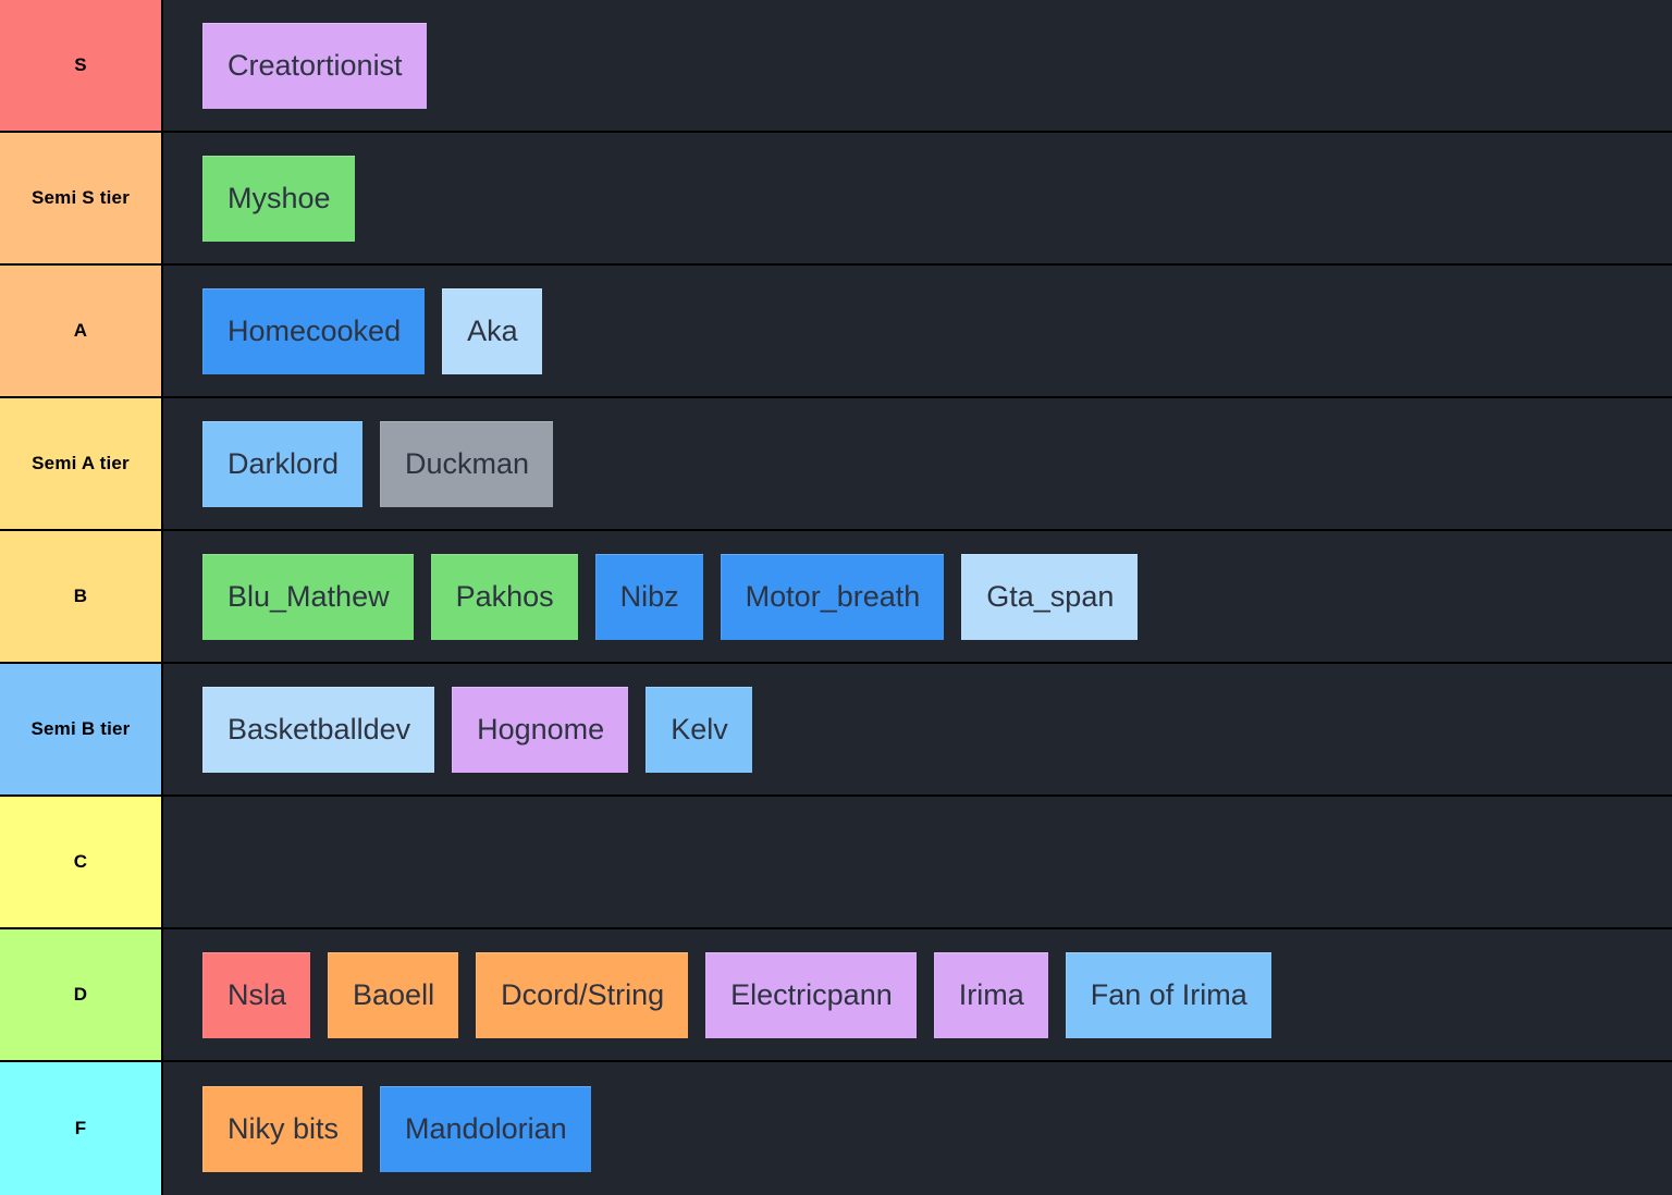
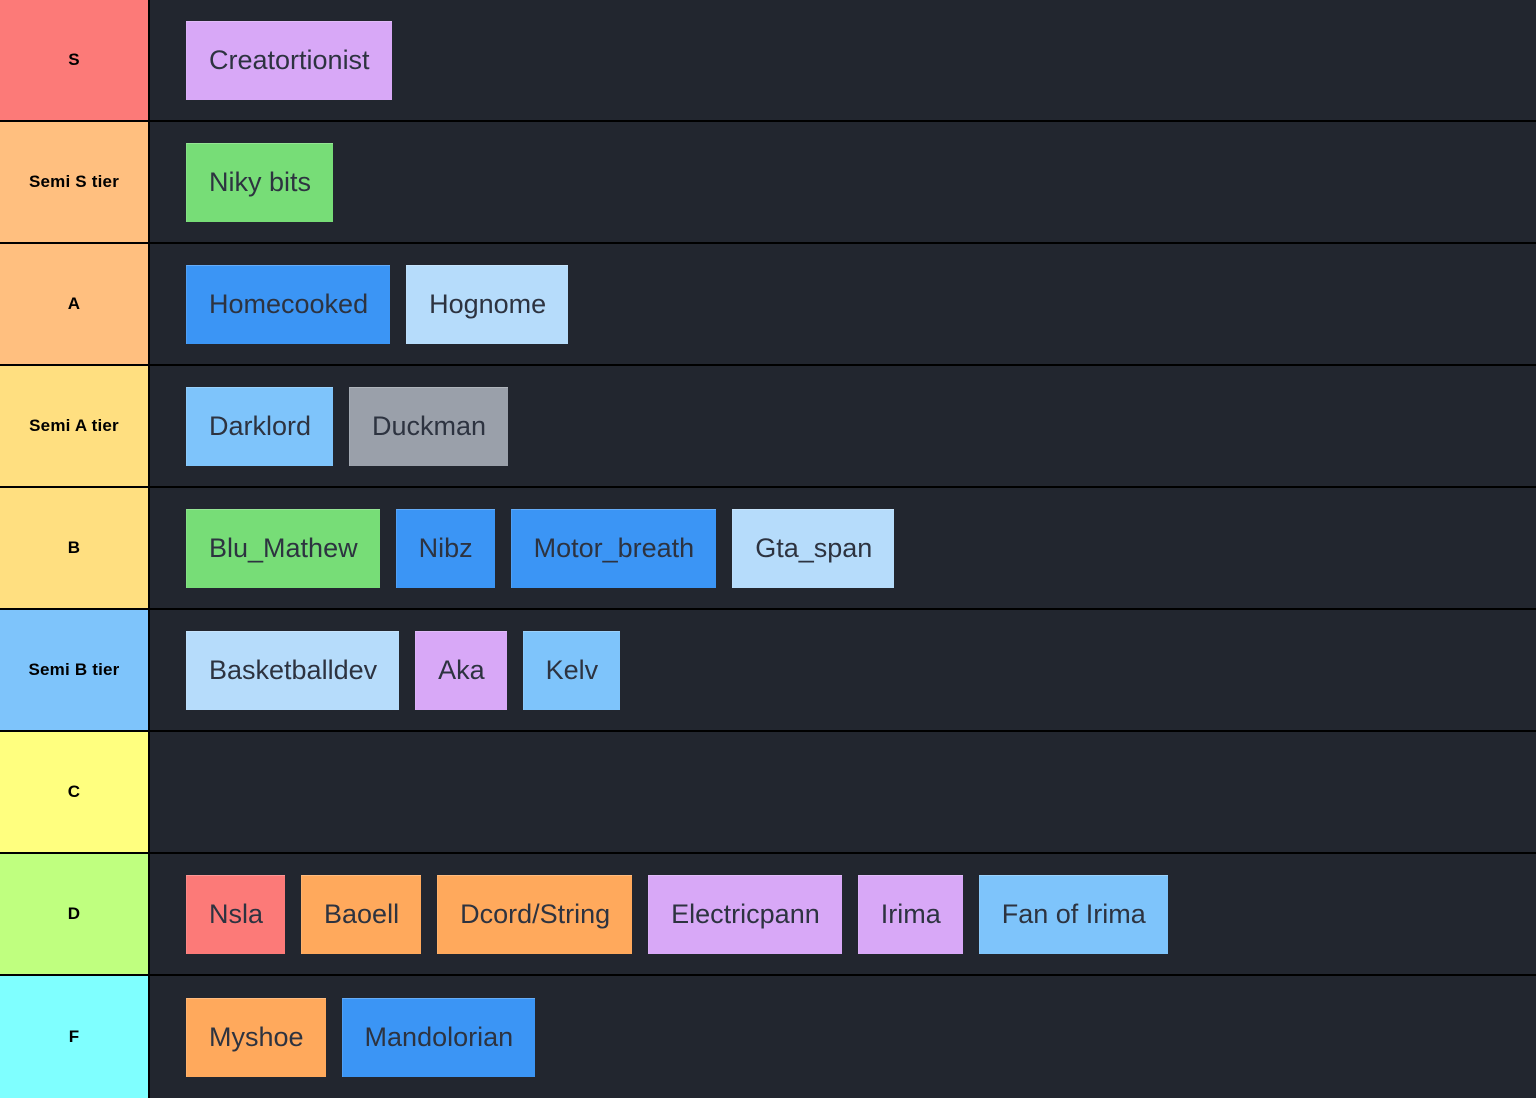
  S
  Creatortionist
  Semi S tier
- Myshoe
+ Niky bits
  A
  Homecooked
- Aka
+ Hognome
  Semi A tier
  Darklord
  Duckman
  B
  Blu_Mathew
- Pakhos
  Nibz
  Motor_breath
  Gta_span
  Semi B tier
  Basketballdev
- Hognome
+ Aka
  Kelv
  C
  D
  Nsla
  Baoell
  Dcord/String
  Electricpann
  Irima
  Fan of Irima
  F
- Niky bits
+ Myshoe
  Mandolorian
